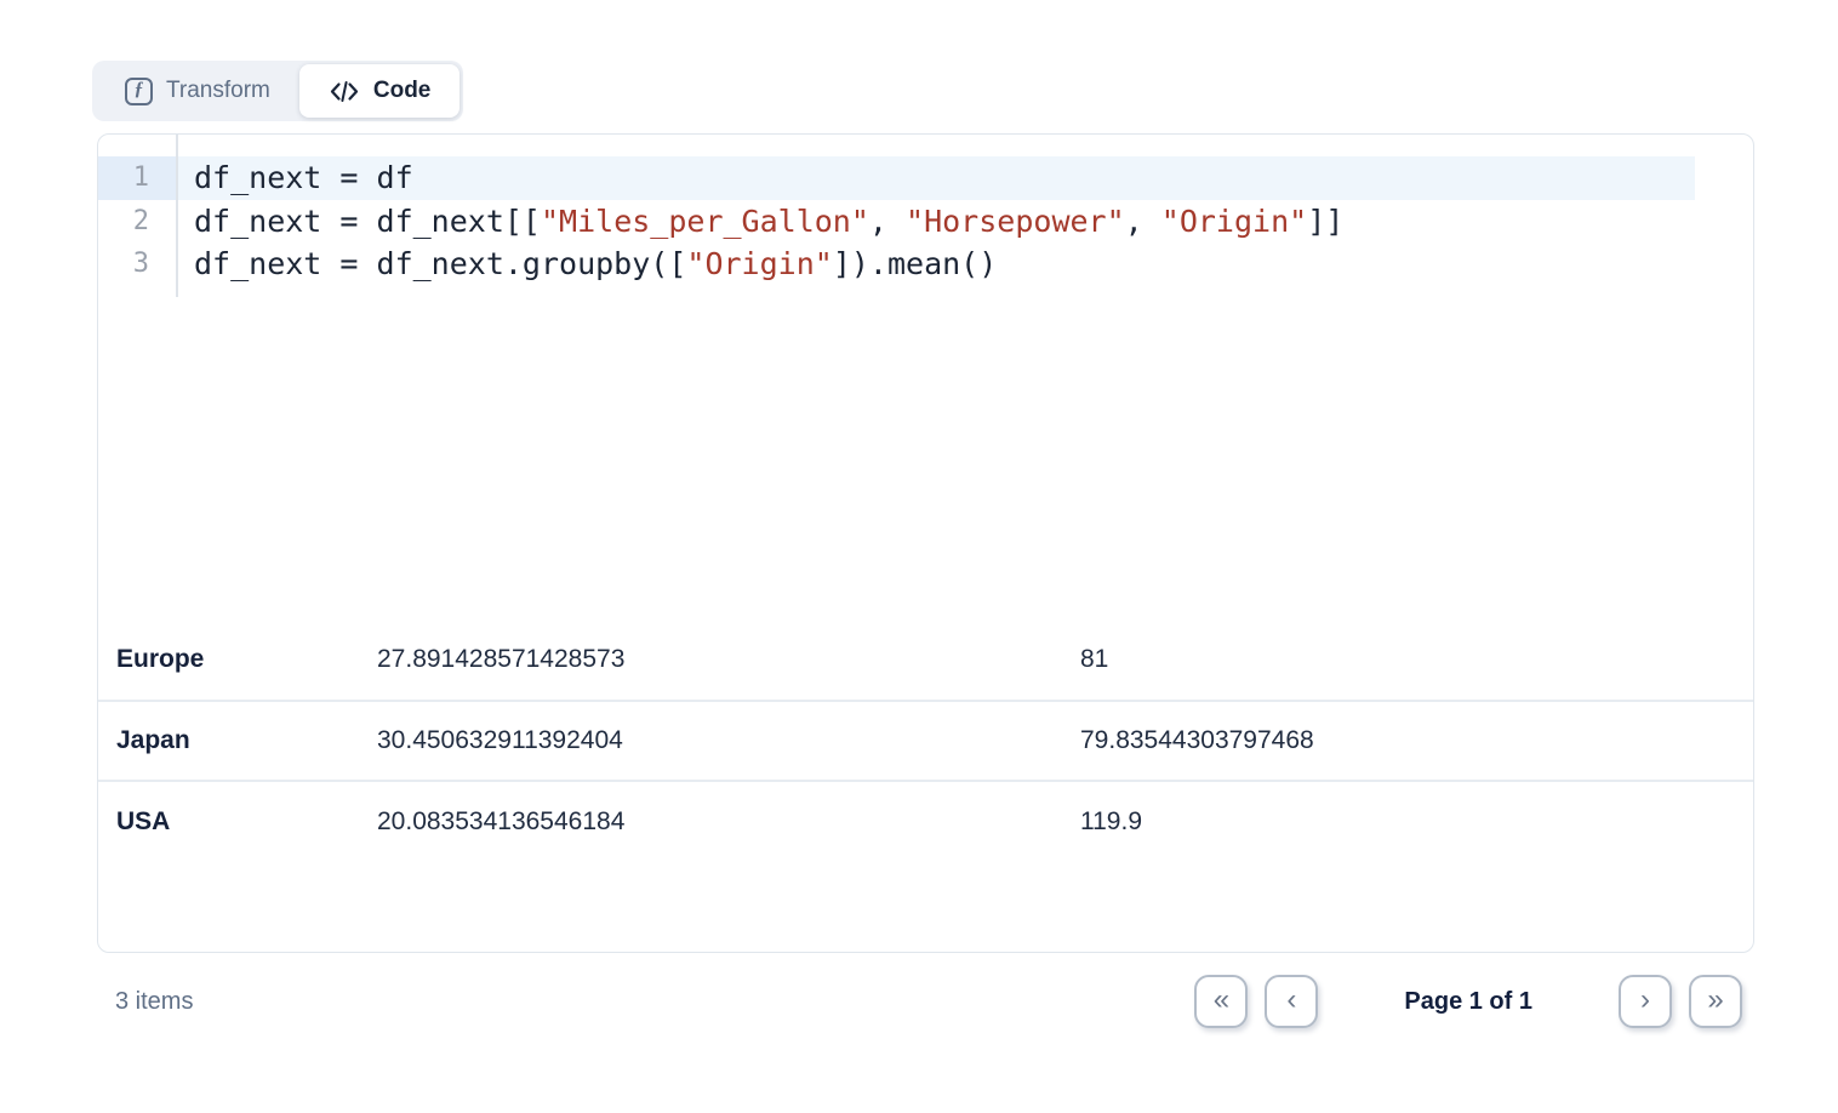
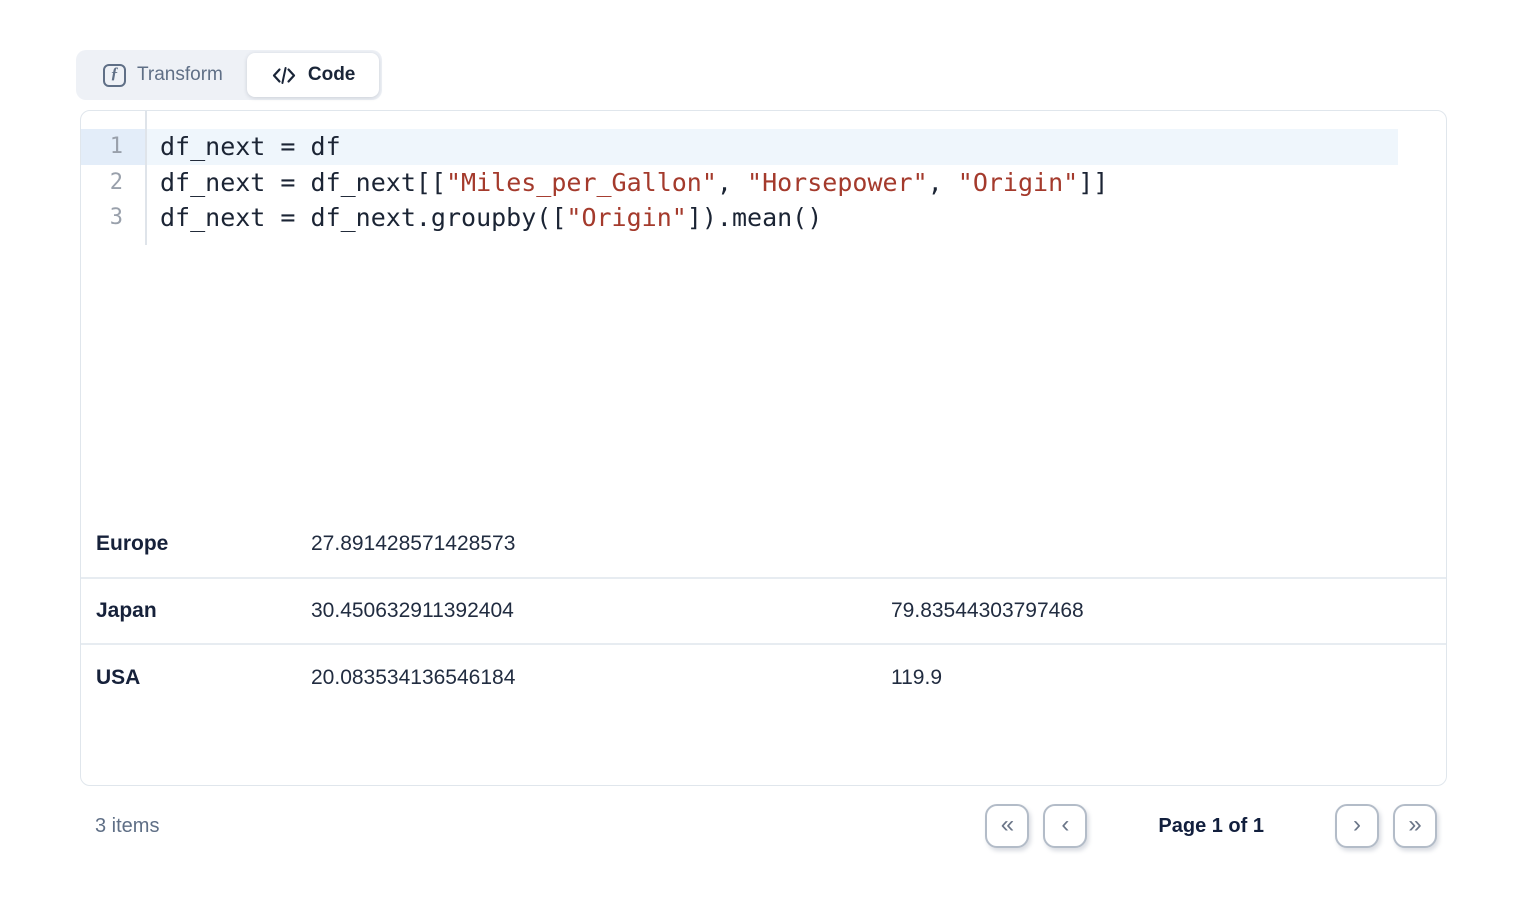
  ƒ
  Transform
  Code
  1
  df_next = df
  2
  df_next = df_next[["Miles_per_Gallon", "Horsepower", "Origin"]]
  3
  df_next = df_next.groupby(["Origin"]).mean()
  Europe
  27.891428571428573
- 81
  Japan
  30.450632911392404
  79.83544303797468
  USA
  20.083534136546184
  119.9
  3 items
  «
  ‹
  Page 1 of 1
  ›
  »
